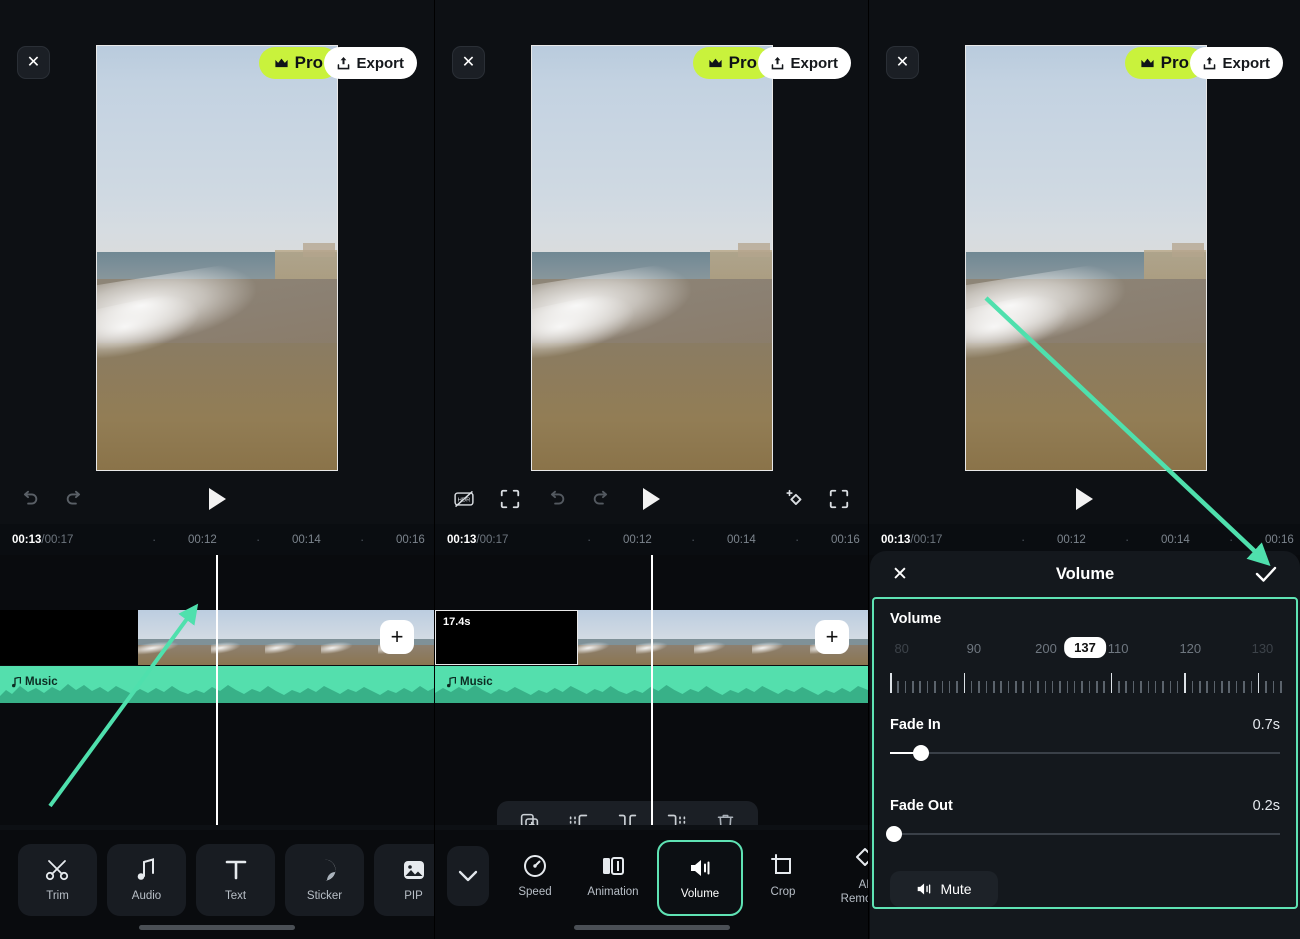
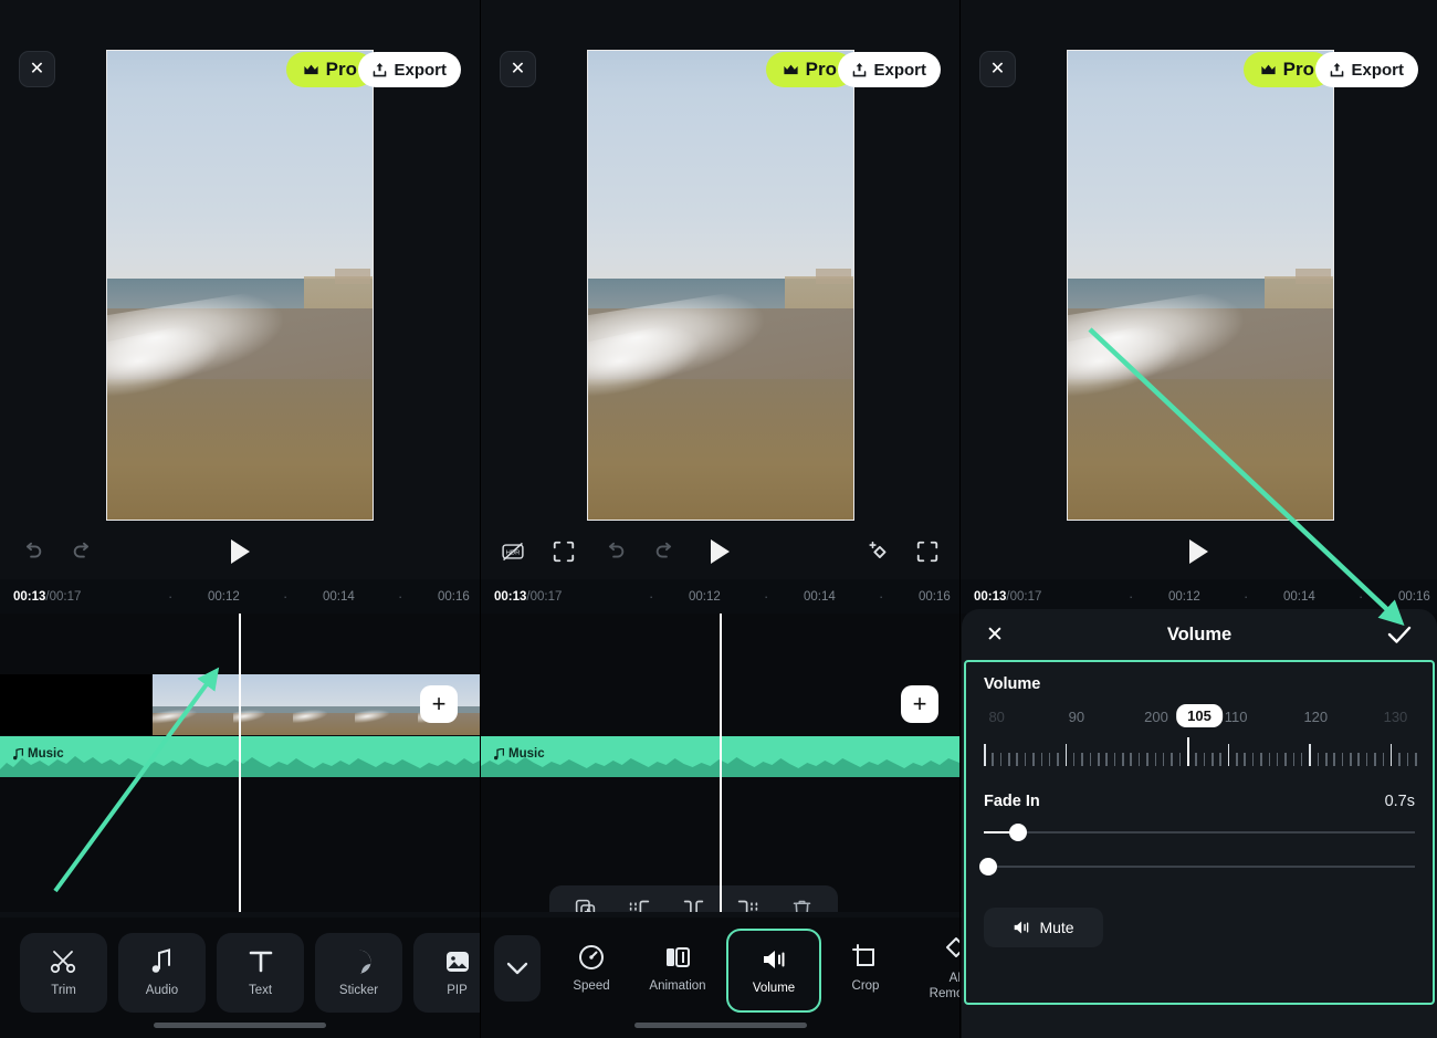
  ✕
  Pro
  Export
  00:13/00:17
  ·
  00:12
  ·
  00:14
  ·
  00:16
  +
  Music
  Trim
  Audio
  Text
  Sticker
  PIP
  ✕
  Pro
  Export
  00:13/00:17
  ·
  00:12
  ·
  00:14
  ·
  00:16
- 17.4s
  +
  Music
  Speed
  Animation
  Volume
  Crop
  ✕
  Pro
  Export
  00:13/00:17
  ·
  00:12
  ·
  00:14
  ·
  00:16
  ✕
  Volume
  Volume
  80
  90
  200
- 137
+ 105
  110
  120
  130
  Fade In
  0.7s
- Fade Out
- 0.2s
  Mute
